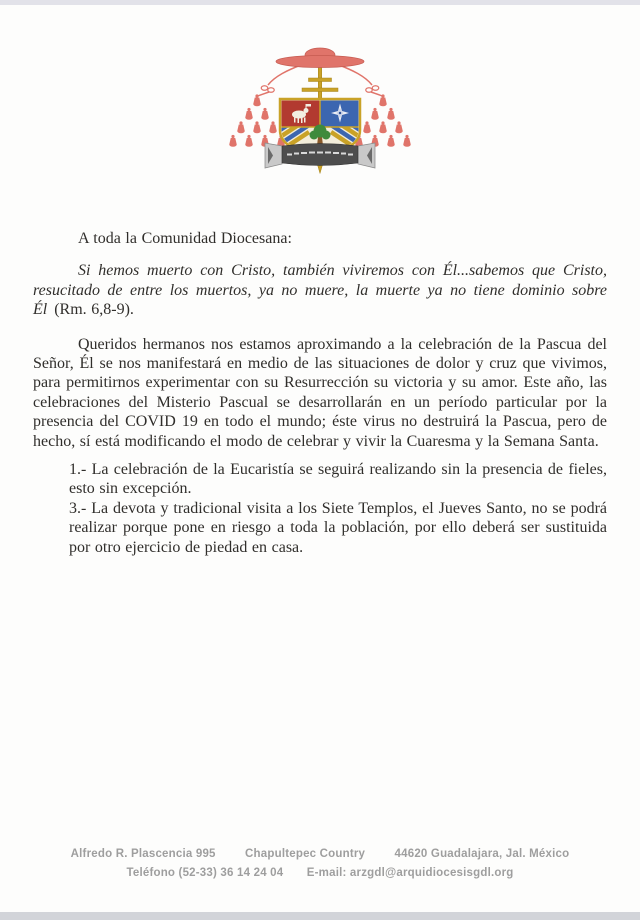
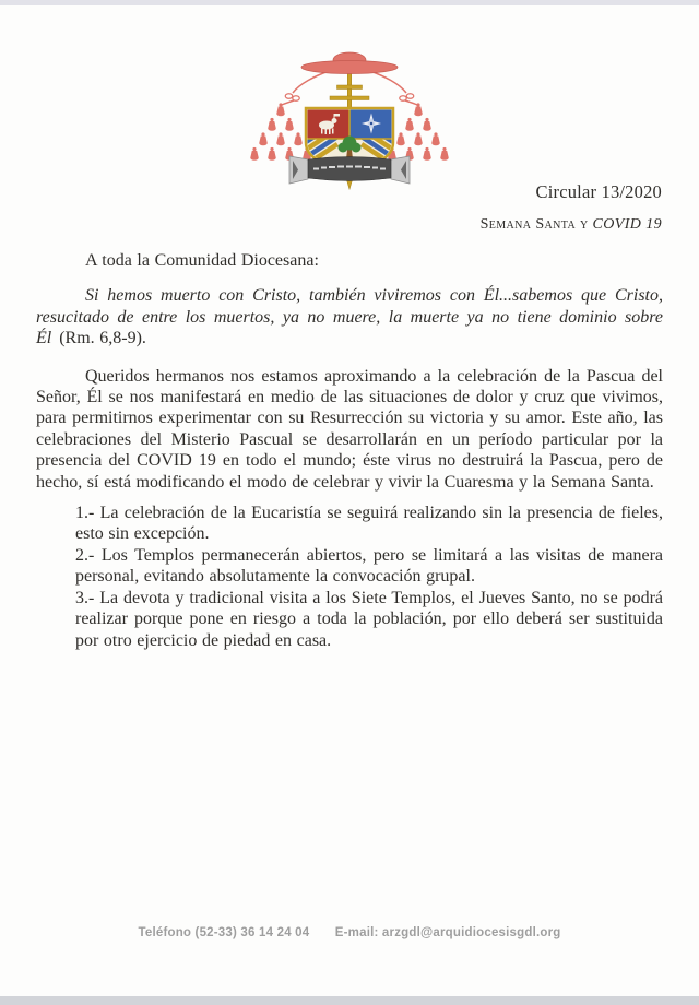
+ Circular 13/2020
+ Semana Santa y COVID 19
  A toda la Comunidad Diocesana:
  Si hemos muerto con Cristo, también viviremos con Él...sabemos que Cristo, resucitado de entre los muertos, ya no muere, la muerte ya no tiene dominio sobre Él (Rm. 6,8-9).
  Queridos hermanos nos estamos aproximando a la celebración de la Pascua del Señor, Él se nos manifestará en medio de las situaciones de dolor y cruz que vivimos, para permitirnos experimentar con su Resurrección su victoria y su amor. Este año, las celebraciones del Misterio Pascual se desarrollarán en un período particular por la presencia del COVID 19 en todo el mundo; éste virus no destruirá la Pascua, pero de hecho, sí está modificando el modo de celebrar y vivir la Cuaresma y la Semana Santa.
  1.- La celebración de la Eucaristía se seguirá realizando sin la presencia de fieles, esto sin excepción.
+ 2.- Los Templos permanecerán abiertos, pero se limitará a las visitas de manera personal, evitando absolutamente la convocación grupal.
  3.- La devota y tradicional visita a los Siete Templos, el Jueves Santo, no se podrá realizar porque pone en riesgo a toda la población, por ello deberá ser sustituida por otro ejercicio de piedad en casa.
- Alfredo R. Plascencia 995 Chapultepec Country 44620 Guadalajara, Jal. México
  Teléfono (52-33) 36 14 24 04 E-mail: arzgdl@arquidiocesisgdl.org
